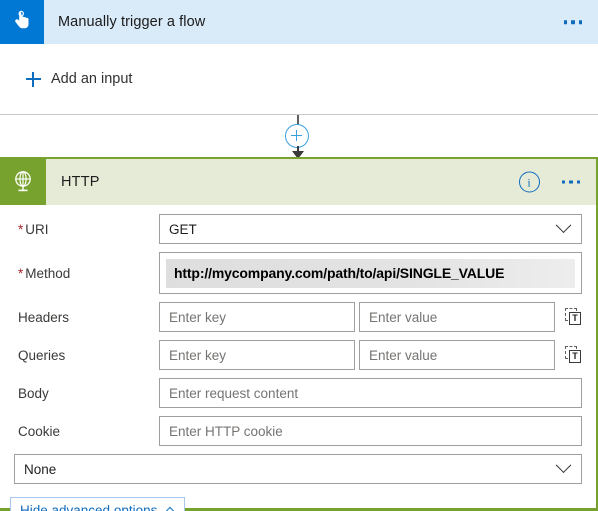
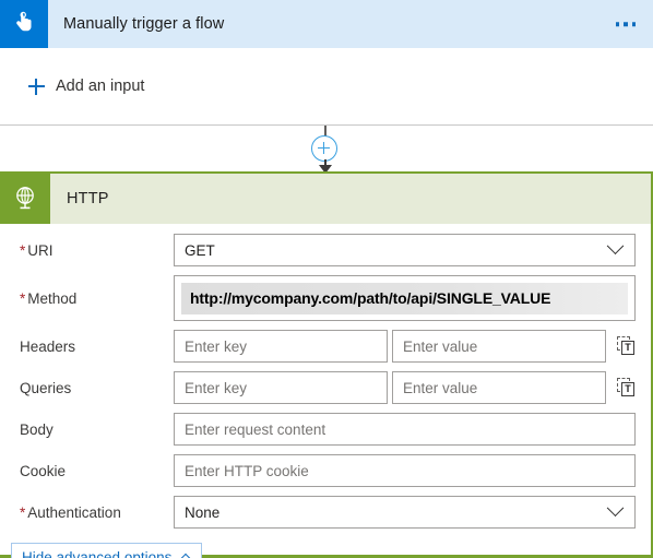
  Manually trigger a flow
  Add an input
  HTTP
- i
  * URI
  GET
  * Method
  http://mycompany.com/path/to/api/SINGLE_VALUE
  Headers
  Enter key
  Enter value
  T
  Queries
  Enter key
  Enter value
  T
  Body
  Enter request content
  Cookie
  Enter HTTP cookie
+ * Authentication
  None
